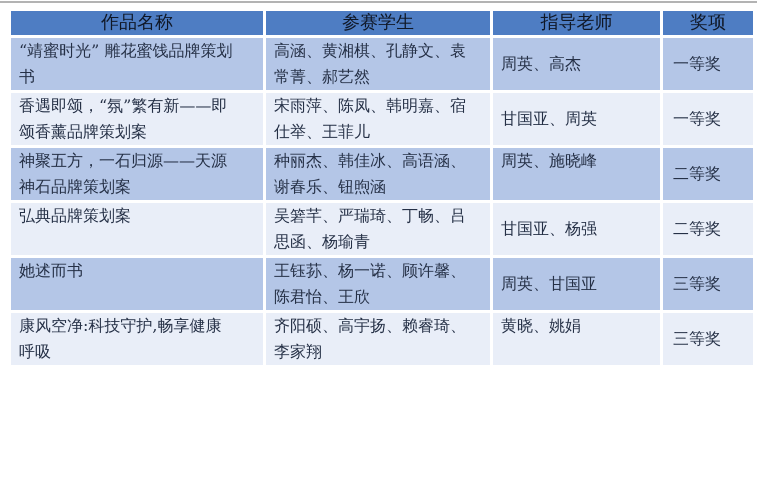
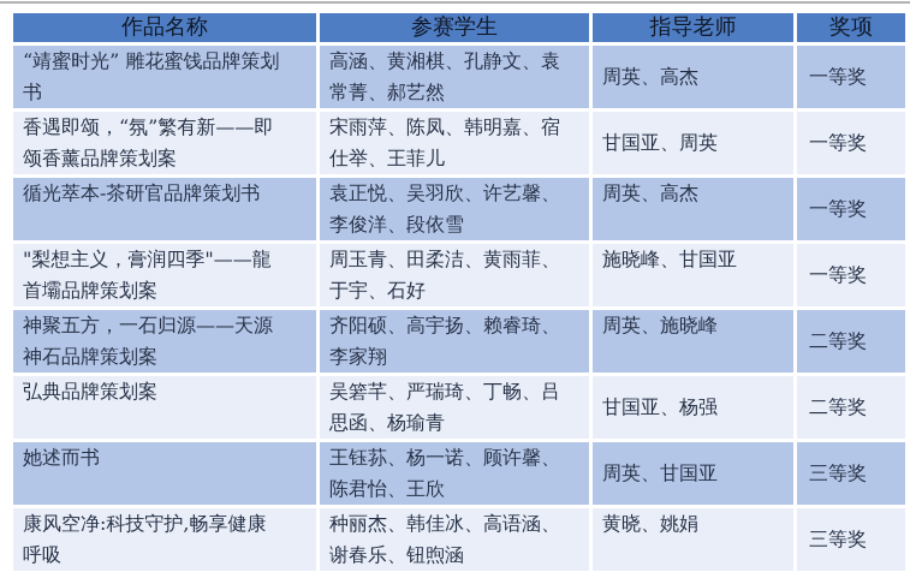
  作品名称	参赛学生	指导老师	奖项
  “靖蜜时光” 雕花蜜饯品牌策划书	高涵、黄湘棋、孔静文、袁常菁、郝艺然	周英、高杰	一等奖
  香遇即颂，“氛”繁有新——即颂香薰品牌策划案	宋雨萍、陈凤、韩明嘉、宿仕举、王菲儿	甘国亚、周英	一等奖
+ 循光萃本-茶研官品牌策划书	袁正悦、吴羽欣、许艺馨、李俊洋、段依雪	周英、高杰	一等奖
+ "梨想主义，膏润四季"——龍首壩品牌策划案	周玉青、田柔洁、黄雨菲、于宇、石好	施晓峰、甘国亚	一等奖
- 神聚五方，一石归源——天源神石品牌策划案	种丽杰、韩佳冰、高语涵、谢春乐、钮煦涵	周英、施晓峰	二等奖
+ 神聚五方，一石归源——天源神石品牌策划案	齐阳硕、高宇扬、赖睿琦、李家翔	周英、施晓峰	二等奖
  弘典品牌策划案	吴箬芊、严瑞琦、丁畅、吕思函、杨瑜青	甘国亚、杨强	二等奖
  她述而书	王钰荪、杨一诺、顾许馨、陈君怡、王欣	周英、甘国亚	三等奖
- 康风空净:科技守护,畅享健康呼吸	齐阳硕、高宇扬、赖睿琦、李家翔	黄晓、姚娟	三等奖
+ 康风空净:科技守护,畅享健康呼吸	种丽杰、韩佳冰、高语涵、谢春乐、钮煦涵	黄晓、姚娟	三等奖
